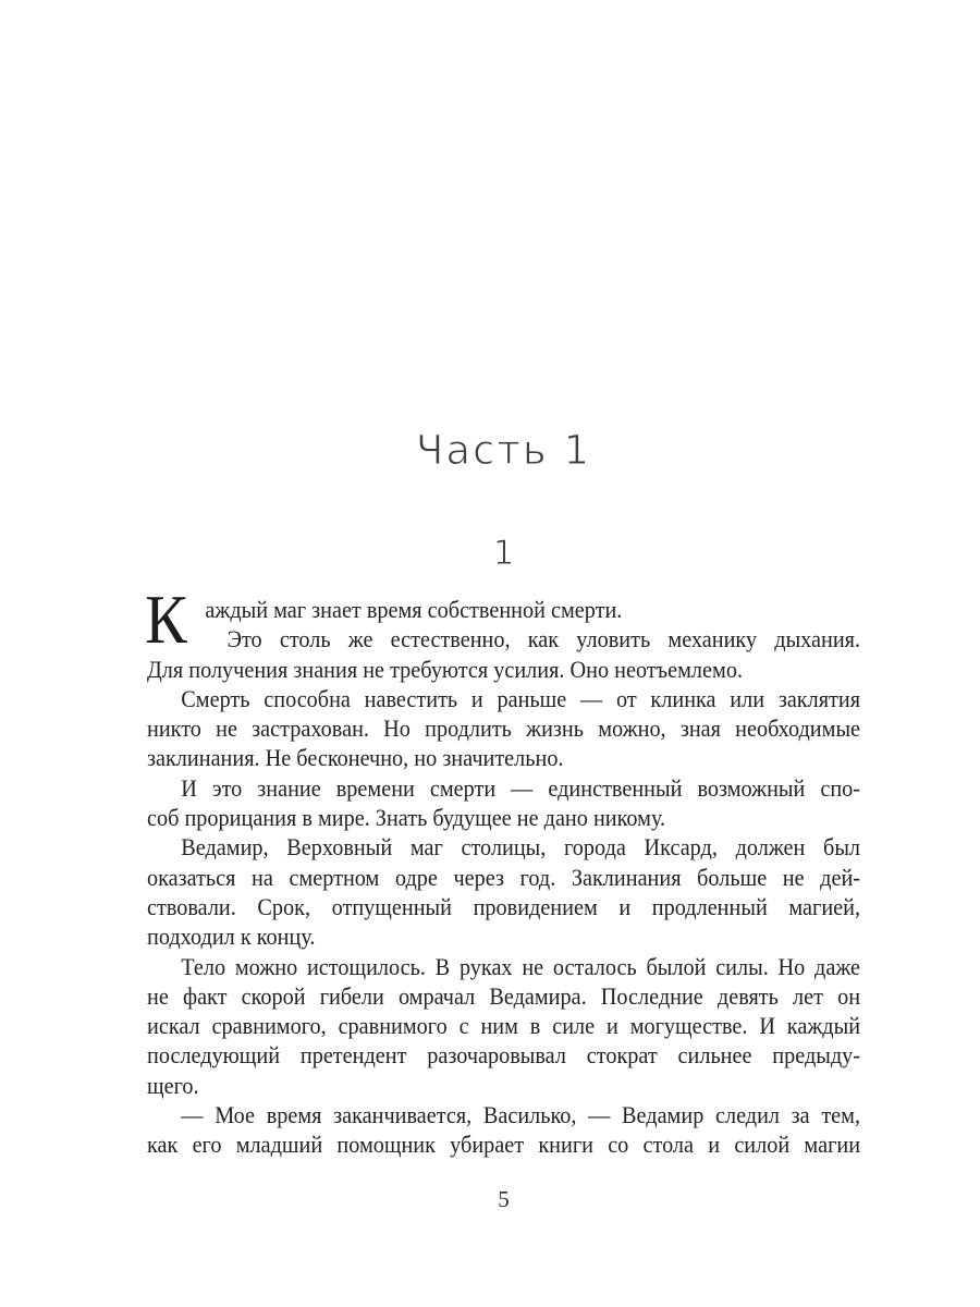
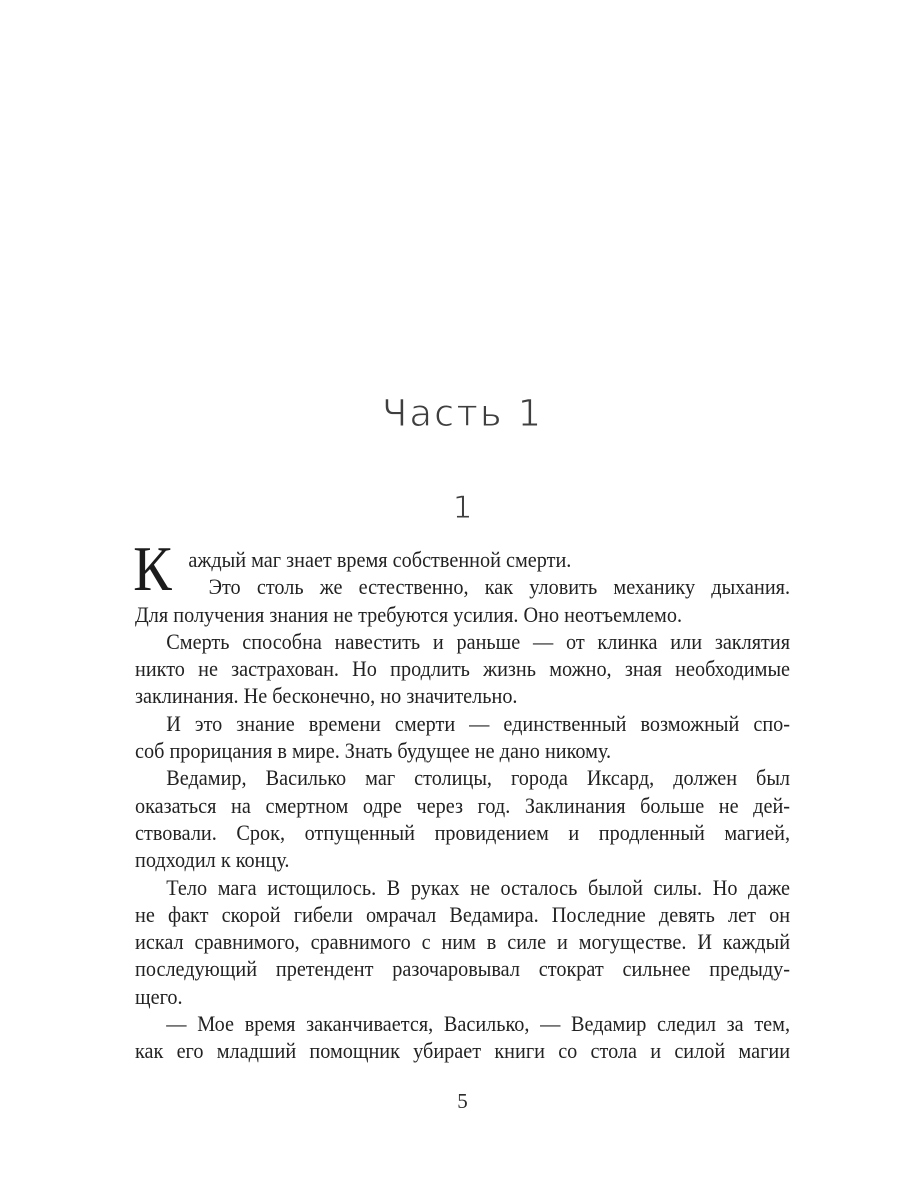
  Часть 1
  1
  К
  аждый маг знает время собственной смерти.
  Это столь же естественно, как уловить механику дыхания.
  Для получения знания не требуются усилия. Оно неотъемлемо.
  Смерть способна навестить и раньше — от клинка или заклятия
  никто не застрахован. Но продлить жизнь можно, зная необходимые
  заклинания. Не бесконечно, но значительно.
  И это знание времени смерти — единственный возможный спо-
  соб прорицания в мире. Знать будущее не дано никому.
- Ведамир, Верховный маг столицы, города Иксард, должен был
+ Ведамир, Василько маг столицы, города Иксард, должен был
  оказаться на смертном одре через год. Заклинания больше не дей-
  ствовали. Срок, отпущенный провидением и продленный магией,
  подходил к концу.
- Тело можно истощилось. В руках не осталось былой силы. Но даже
+ Тело мага истощилось. В руках не осталось былой силы. Но даже
  не факт скорой гибели омрачал Ведамира. Последние девять лет он
  искал сравнимого, сравнимого с ним в силе и могуществе. И каждый
  последующий претендент разочаровывал стократ сильнее предыду-
  щего.
  — Мое время заканчивается, Василько, — Ведамир следил за тем,
  как его младший помощник убирает книги со стола и силой магии
  5
